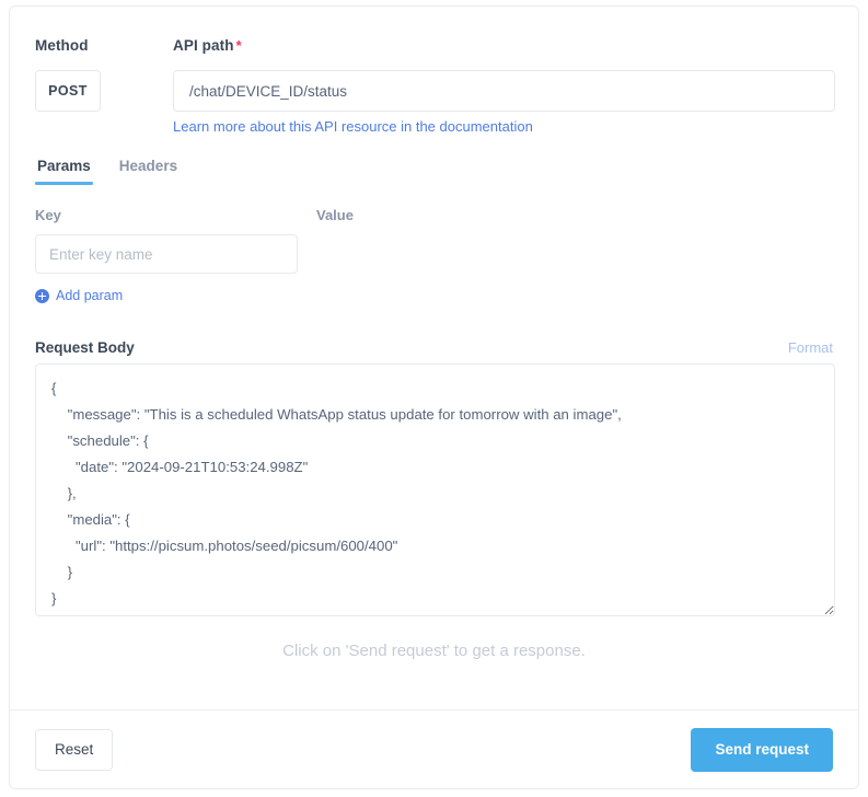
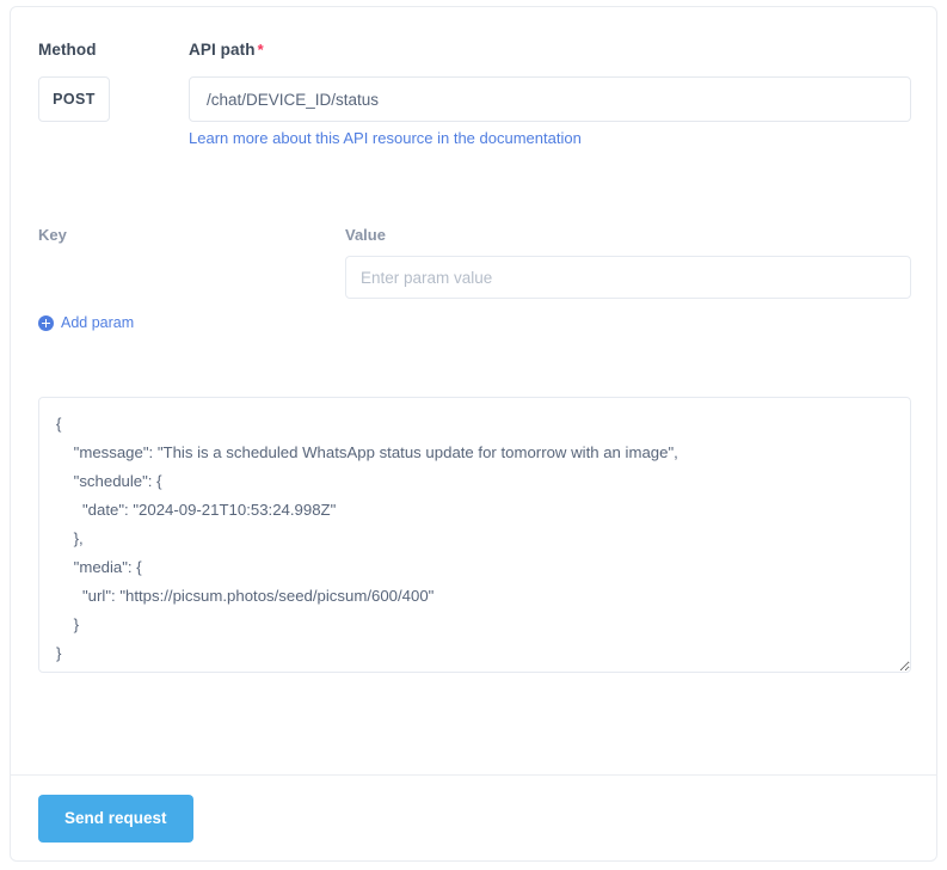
  Method
  API path *
  POST
  /chat/DEVICE_ID/status
  Learn more about this API resource in the documentation
- Params
- Headers
  Key
- Enter key name
  Value
+ Enter param value
  Add param
- Request Body
- Format
  {
  "message": "This is a scheduled WhatsApp status update for tomorrow with an image",
  "schedule": {
  "date": "2024-09-21T10:53:24.998Z"
  },
  "media": {
  "url": "https://picsum.photos/seed/picsum/600/400"
  }
  }
- Click on 'Send request' to get a response.
- Reset
  Send request
